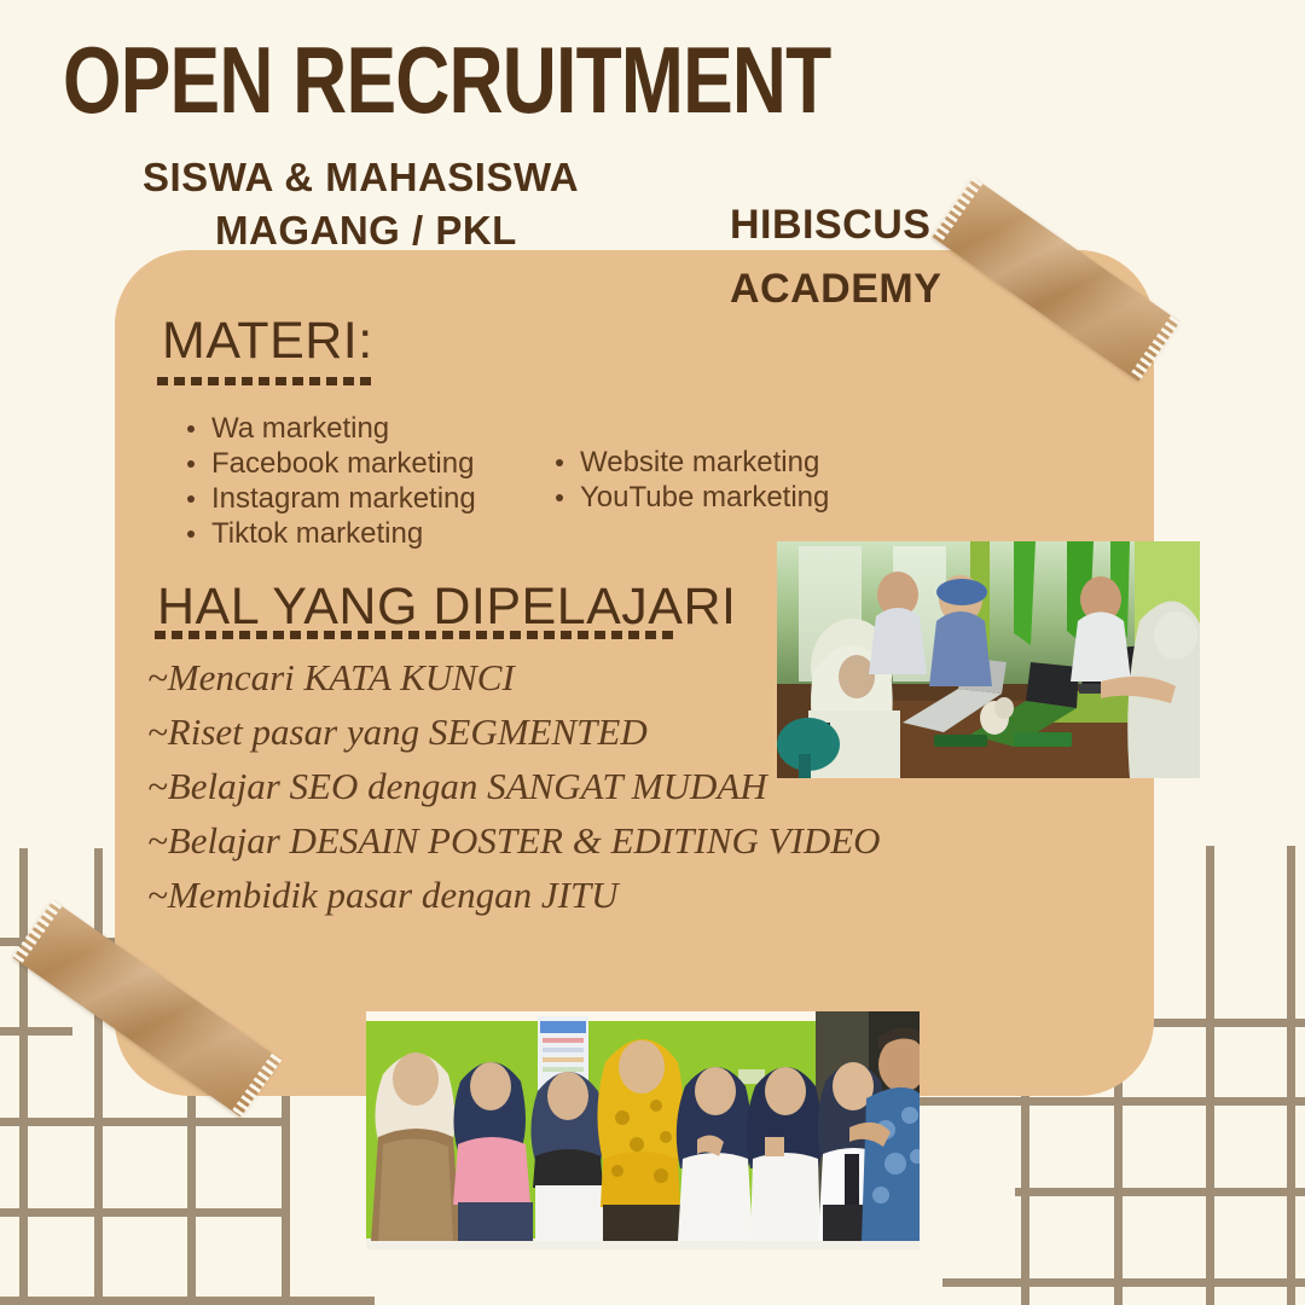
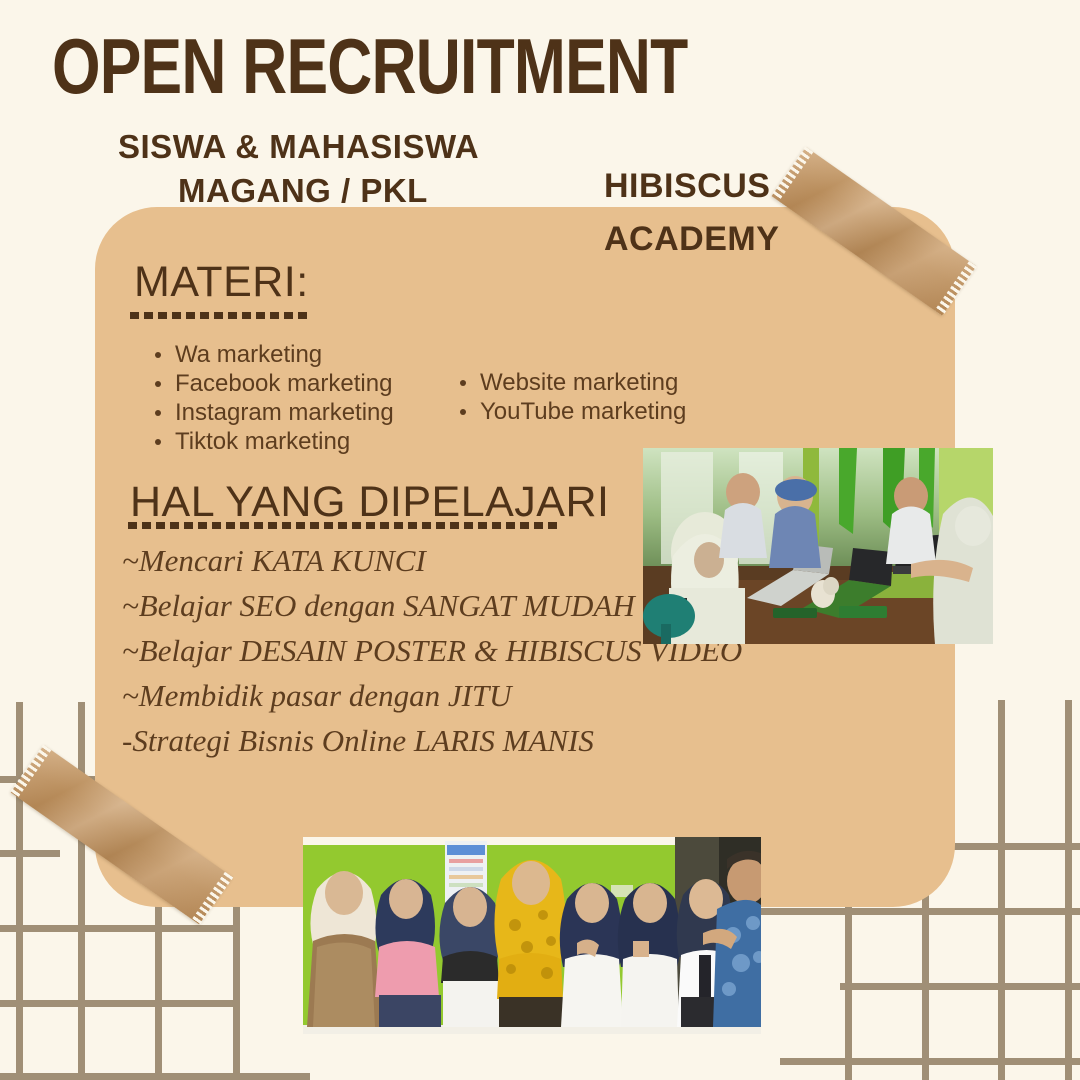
  OPEN RECRUITMENT
  SISWA & MAHASISWA
  MAGANG / PKL
  HIBISCUS
  ACADEMY
  MATERI:
  Wa marketing
  Facebook marketing
  Instagram marketing
  Tiktok marketing
  Website marketing
  YouTube marketing
  HAL YANG DIPELAJARI
  ~Mencari KATA KUNCI
- ~Riset pasar yang SEGMENTED
  ~Belajar SEO dengan SANGAT MUDAH
- ~Belajar DESAIN POSTER & EDITING VIDEO
+ ~Belajar DESAIN POSTER & HIBISCUS VIDEO
  ~Membidik pasar dengan JITU
+ -Strategi Bisnis Online LARIS MANIS
